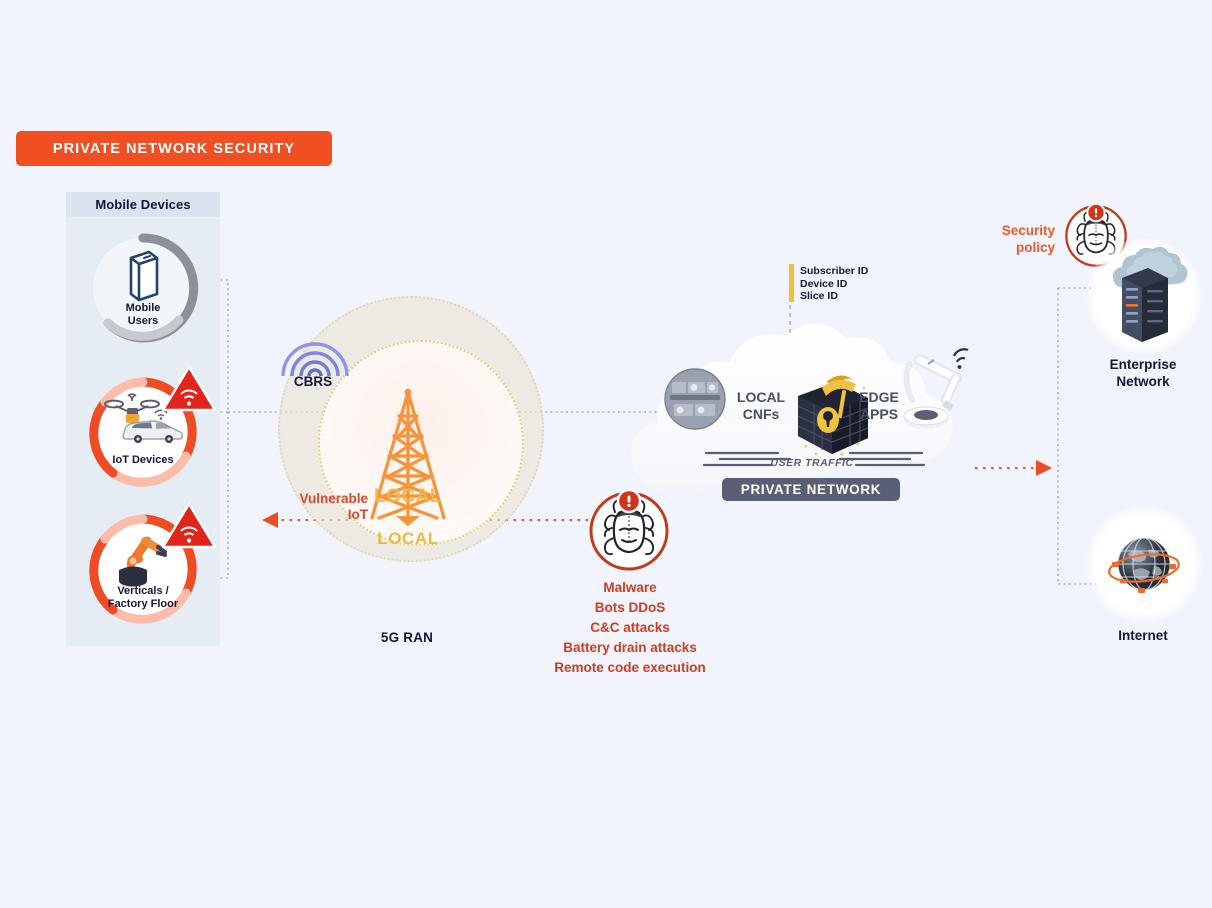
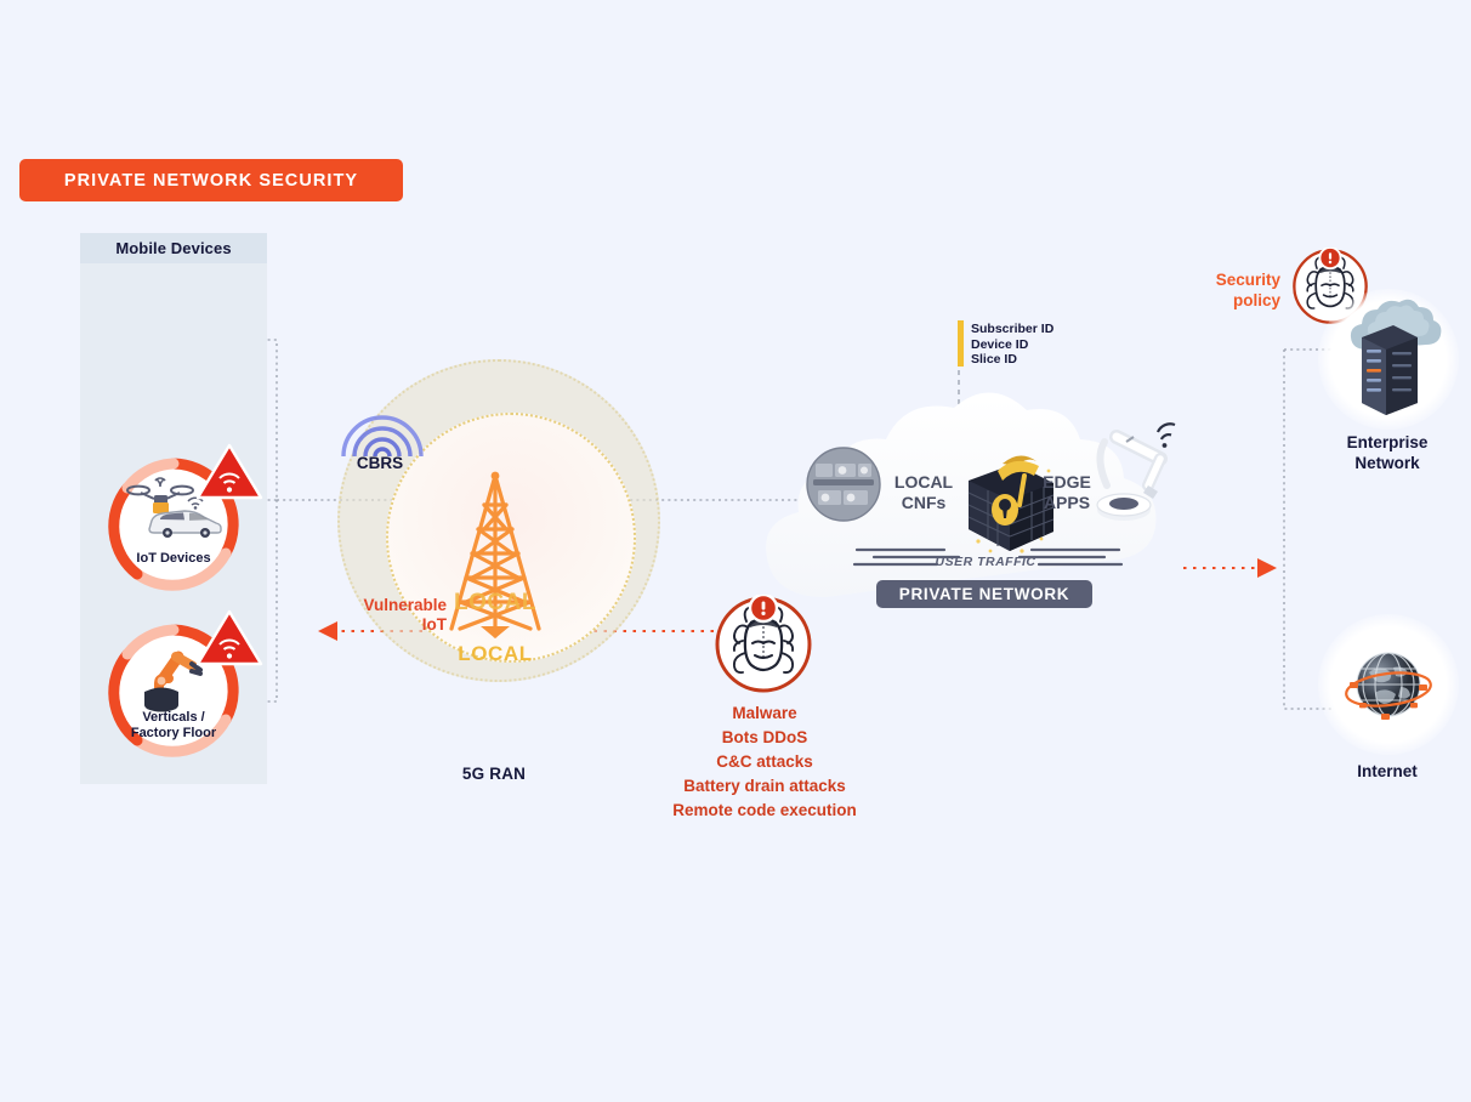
  PRIVATE NETWORK SECURITY
  Mobile Devices
- Mobile
- Users
  IoT Devices
  Verticals /
  Factory Floor
  CBRS
  LOCAL
  LOCAL
  5G RAN
  Vulnerable
  IoT
  Subscriber ID
  Device ID
  Slice ID
  LOCAL
  CNFs
  EDGE
  APPS
  USER TRAFFIC
  PRIVATE NETWORK
  Malware
  Bots DDoS
  C&C attacks
  Battery drain attacks
  Remote code execution
  Security
  policy
  Enterprise
  Network
  Internet
